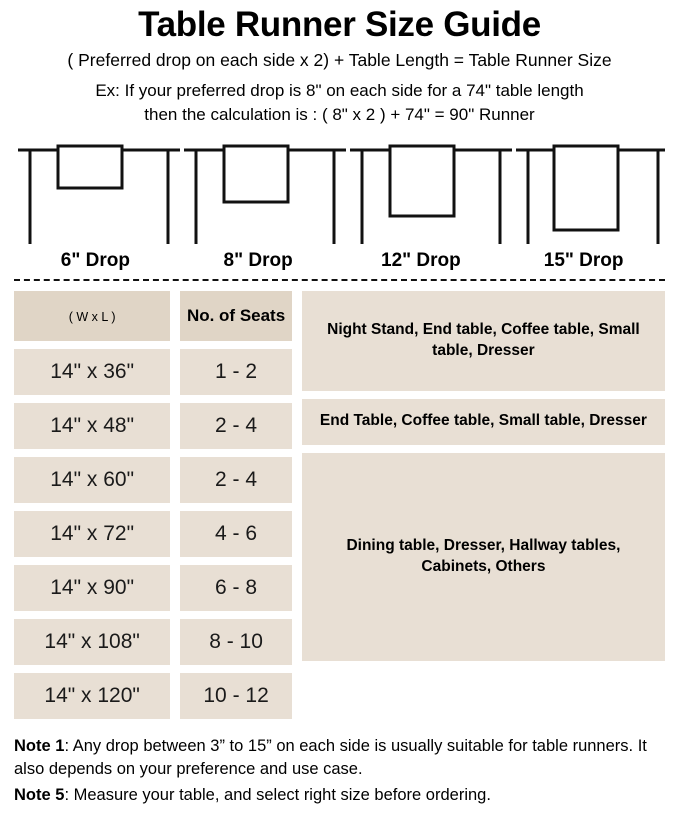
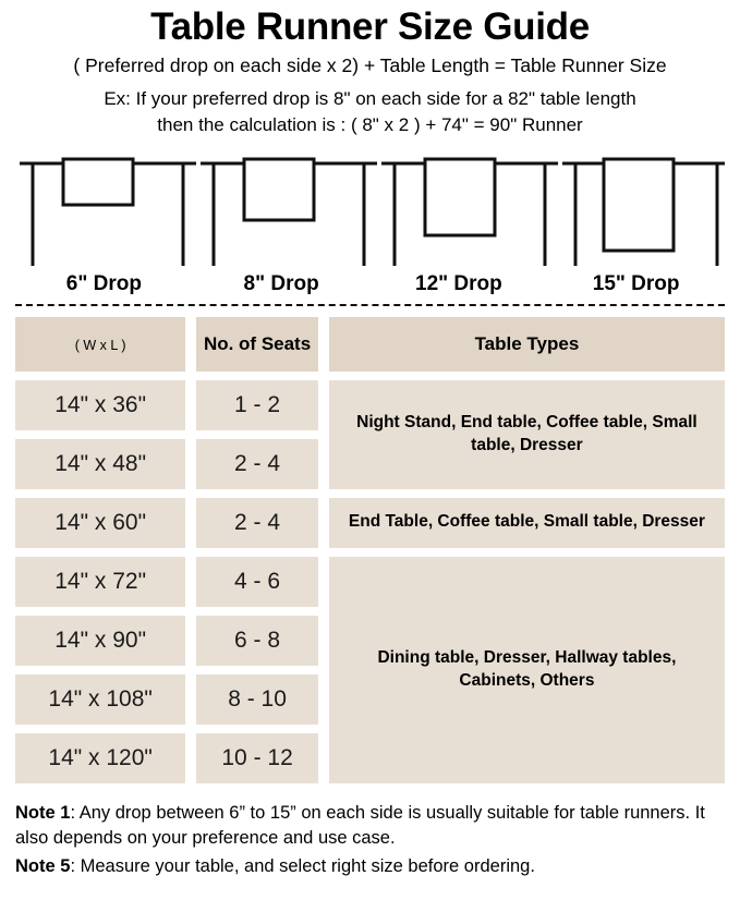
  Table Runner Size Guide
  ( Preferred drop on each side x 2) + Table Length = Table Runner Size
- Ex: If your preferred drop is 8" on each side for a 74" table length
+ Ex: If your preferred drop is 8" on each side for a 82" table length
  then the calculation is : ( 8" x 2 ) + 74" = 90" Runner
  6" Drop
  8" Drop
  12" Drop
  15" Drop
  ( W x L )
  14" x 36"
  14" x 48"
  14" x 60"
  14" x 72"
  14" x 90"
  14" x 108"
  14" x 120"
  No. of Seats
  1 - 2
  2 - 4
  2 - 4
  4 - 6
  6 - 8
  8 - 10
  10 - 12
+ Table Types
  Night Stand, End table, Coffee table, Small table, Dresser
  End Table, Coffee table, Small table, Dresser
  Dining table, Dresser, Hallway tables, Cabinets, Others
- Note 1: Any drop between 3” to 15” on each side is usually suitable for table runners. It also depends on your preference and use case.
+ Note 1: Any drop between 6” to 15” on each side is usually suitable for table runners. It also depends on your preference and use case.
  Note 5: Measure your table, and select right size before ordering.
